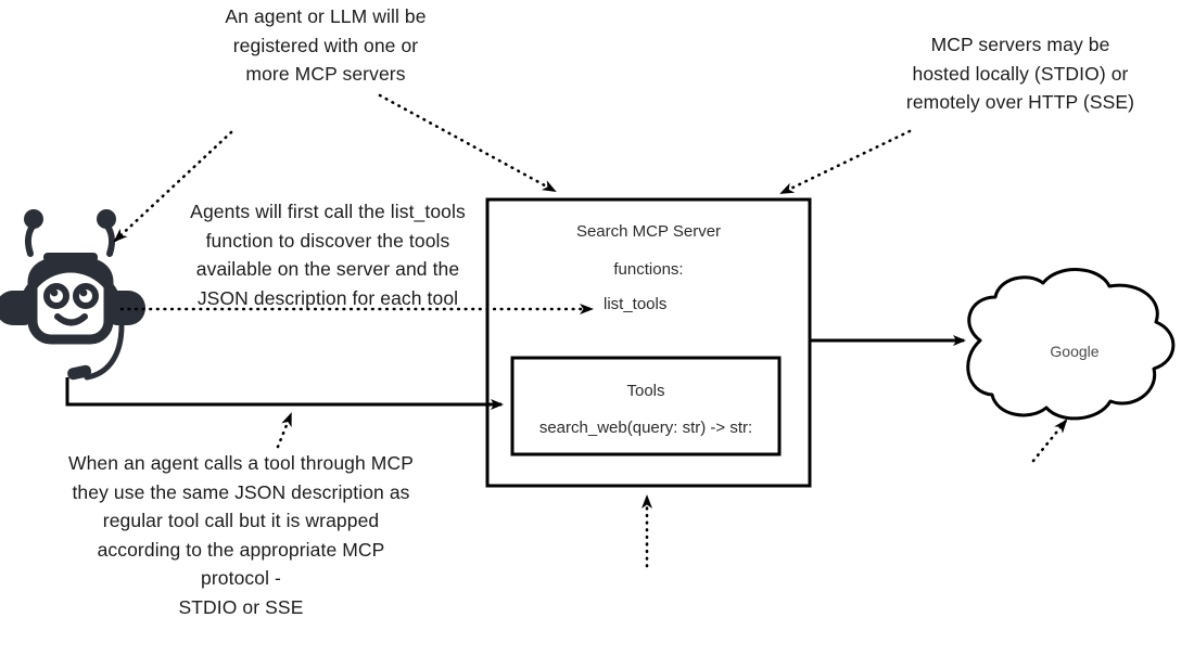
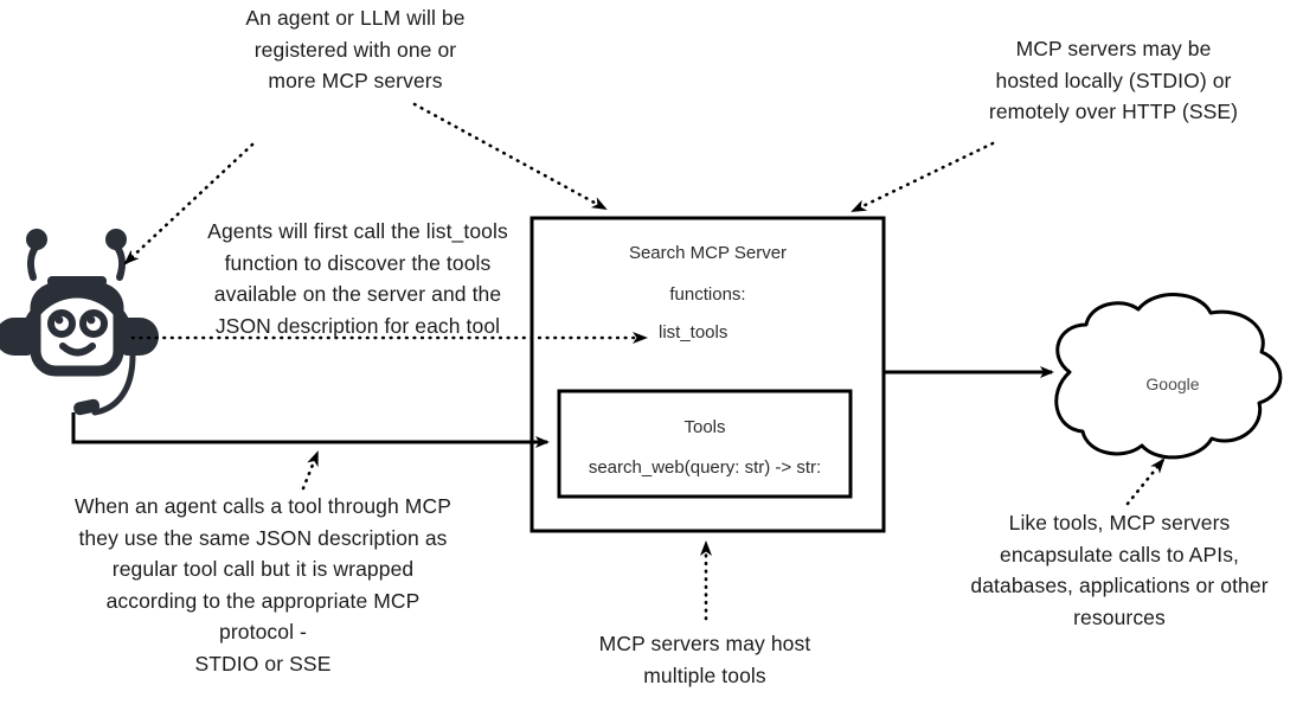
  An agent or LLM will be
  registered with one or
  more MCP servers
  MCP servers may be
  hosted locally (STDIO) or
  remotely over HTTP (SSE)
  Agents will first call the list_tools
  function to discover the tools
  available on the server and the
  JSON description for each tool
  When an agent calls a tool through MCP
  they use the same JSON description as
  regular tool call but it is wrapped
  according to the appropriate MCP
  protocol -
  STDIO or SSE
+ MCP servers may host
+ multiple tools
+ Like tools, MCP servers
+ encapsulate calls to APIs,
+ databases, applications or other
+ resources
  Search MCP Server
  functions:
  list_tools
  Tools
  search_web(query: str) -> str:
  Google
